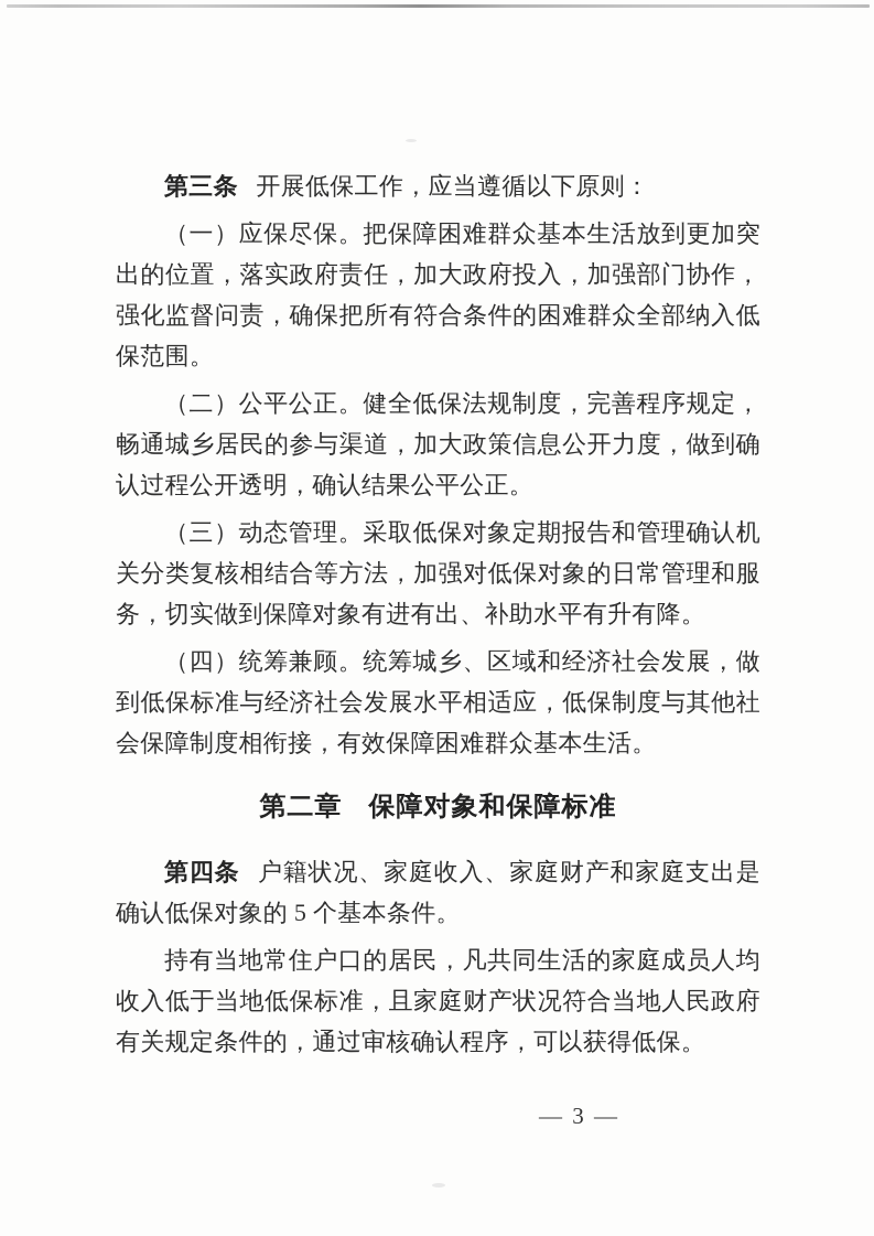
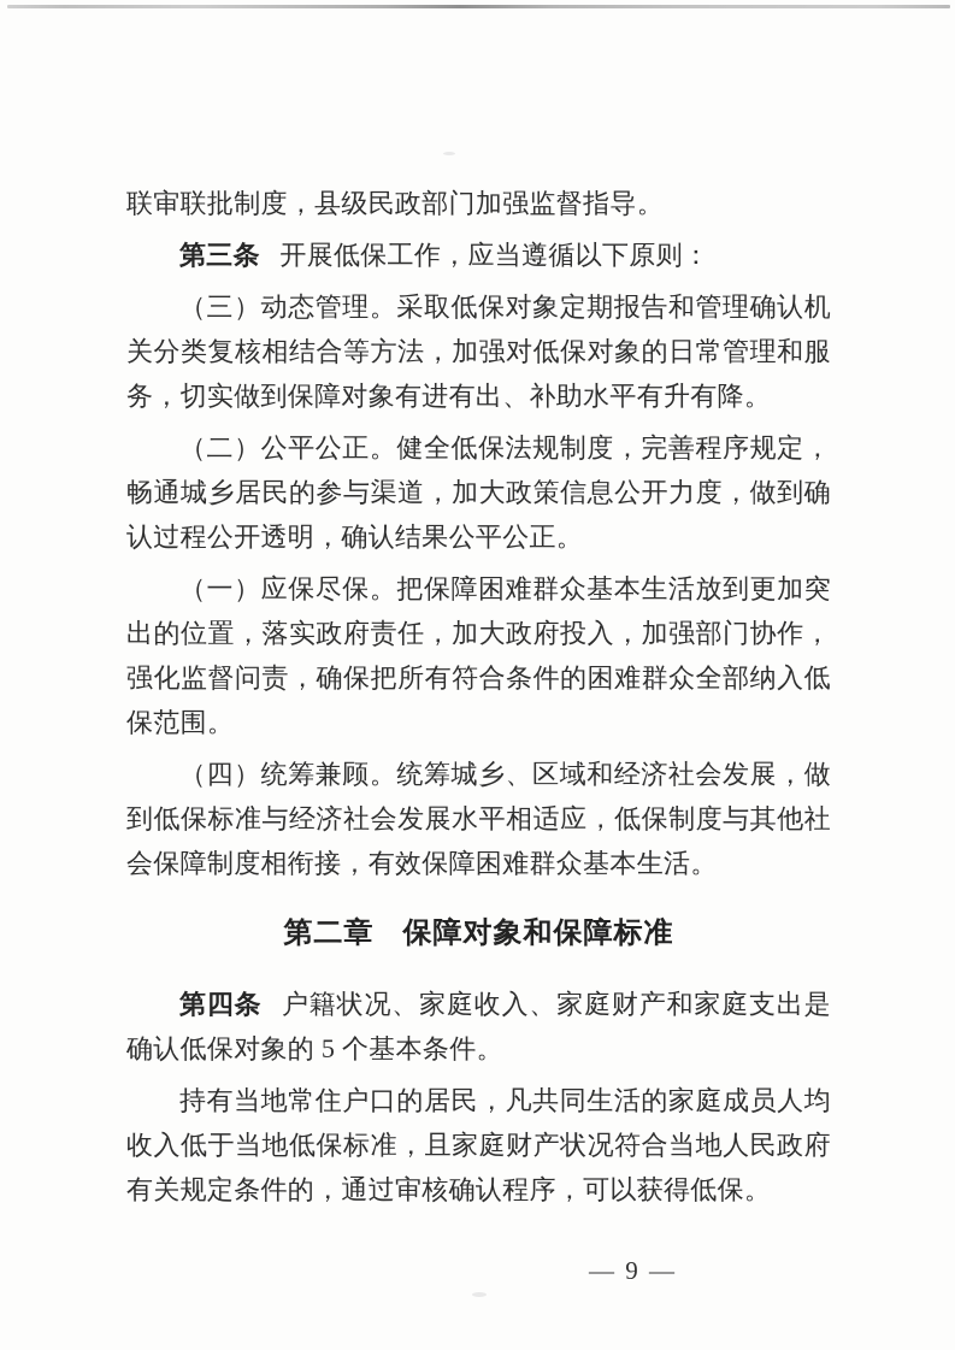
+ 联审联批制度，县级民政部门加强监督指导。
  第三条 开展低保工作，应当遵循以下原则：
- （一）应保尽保。把保障困难群众基本生活放到更加突出的位置，落实政府责任，加大政府投入，加强部门协作，强化监督问责，确保把所有符合条件的困难群众全部纳入低保范围。
+ （三）动态管理。采取低保对象定期报告和管理确认机关分类复核相结合等方法，加强对低保对象的日常管理和服务，切实做到保障对象有进有出、补助水平有升有降。
  （二）公平公正。健全低保法规制度，完善程序规定，畅通城乡居民的参与渠道，加大政策信息公开力度，做到确认过程公开透明，确认结果公平公正。
- （三）动态管理。采取低保对象定期报告和管理确认机关分类复核相结合等方法，加强对低保对象的日常管理和服务，切实做到保障对象有进有出、补助水平有升有降。
+ （一）应保尽保。把保障困难群众基本生活放到更加突出的位置，落实政府责任，加大政府投入，加强部门协作，强化监督问责，确保把所有符合条件的困难群众全部纳入低保范围。
  （四）统筹兼顾。统筹城乡、区域和经济社会发展，做到低保标准与经济社会发展水平相适应，低保制度与其他社会保障制度相衔接，有效保障困难群众基本生活。
  第二章 保障对象和保障标准
  第四条 户籍状况、家庭收入、家庭财产和家庭支出是确认低保对象的 5 个基本条件。
  持有当地常住户口的居民，凡共同生活的家庭成员人均收入低于当地低保标准，且家庭财产状况符合当地人民政府有关规定条件的，通过审核确认程序，可以获得低保。
- — 3 —
+ — 9 —
